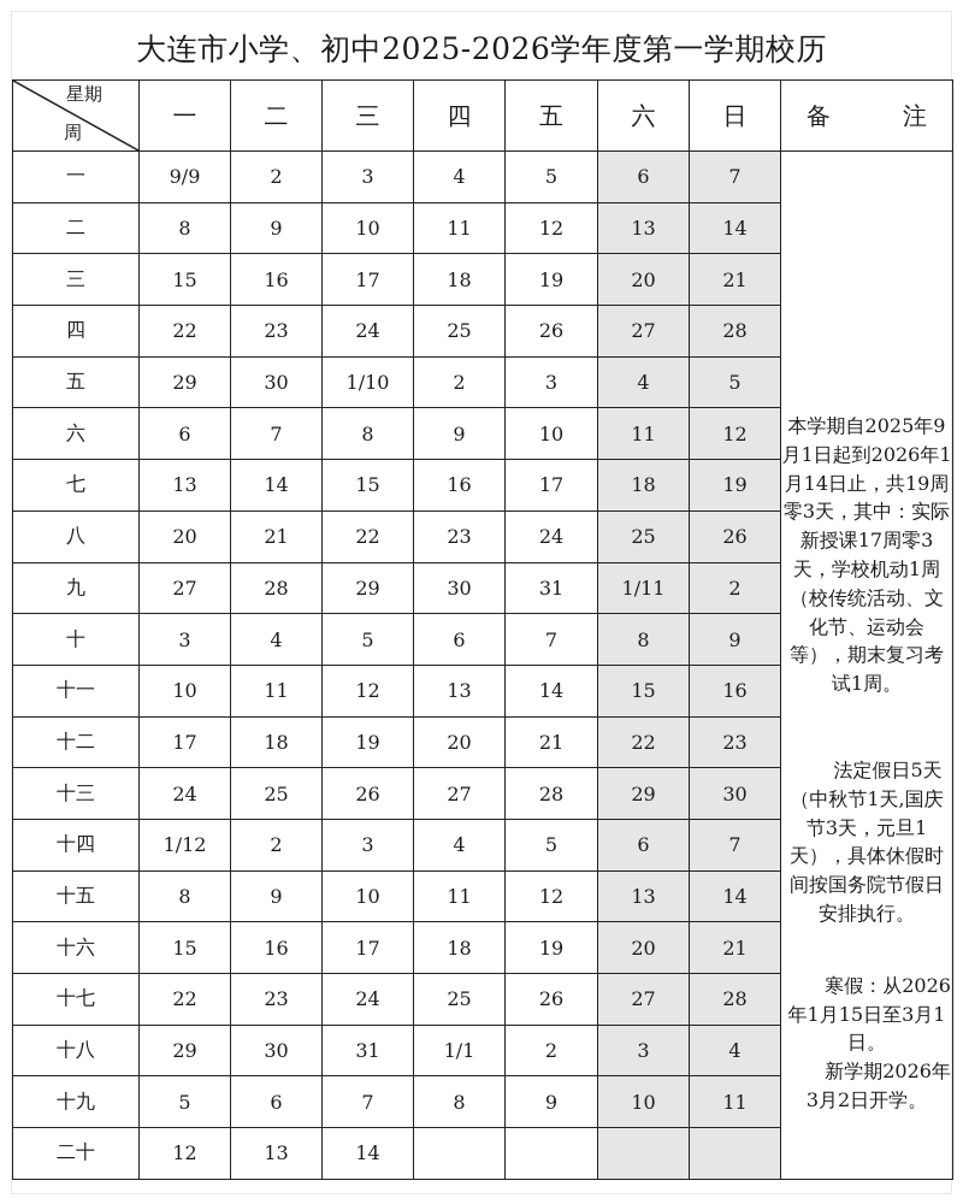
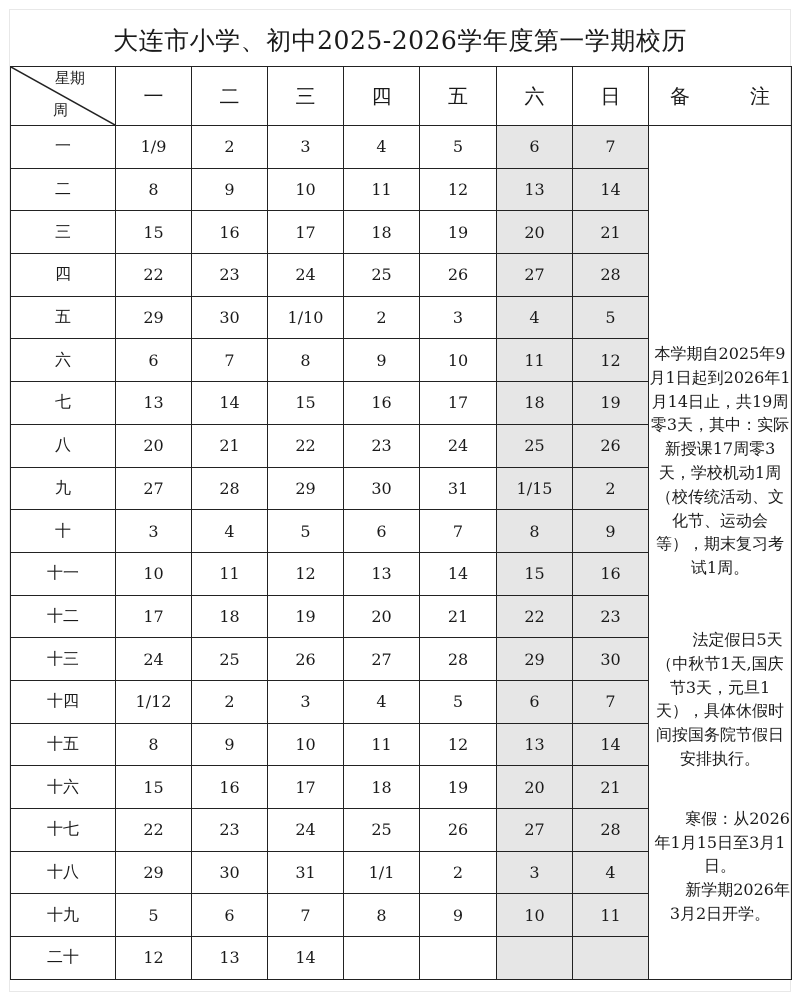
  大连市小学、初中2025-2026学年度第一学期校历
  星期 周	一	二	三	四	五	六	日	备 注
- 一	9/9	2	3	4	5	6	7	本学期自2025年9月1日起到2026年1月14日止，共19周零3天，其中：实际新授课17周零3天，学校机动1周（校传统活动、文化节、运动会等），期末复习考试1周。法定假日5天（中秋节1天,国庆节3天，元旦1天），具体休假时间按国务院节假日安排执行。寒假：从2026年1月15日至3月1日。新学期2026年3月2日开学。
+ 一	1/9	2	3	4	5	6	7	本学期自2025年9月1日起到2026年1月14日止，共19周零3天，其中：实际新授课17周零3天，学校机动1周（校传统活动、文化节、运动会等），期末复习考试1周。法定假日5天（中秋节1天,国庆节3天，元旦1天），具体休假时间按国务院节假日安排执行。寒假：从2026年1月15日至3月1日。新学期2026年3月2日开学。
  二	8	9	10	11	12	13	14
  三	15	16	17	18	19	20	21
  四	22	23	24	25	26	27	28
  五	29	30	1/10	2	3	4	5
  六	6	7	8	9	10	11	12
  七	13	14	15	16	17	18	19
  八	20	21	22	23	24	25	26
- 九	27	28	29	30	31	1/11	2
+ 九	27	28	29	30	31	1/15	2
  十	3	4	5	6	7	8	9
  十一	10	11	12	13	14	15	16
  十二	17	18	19	20	21	22	23
  十三	24	25	26	27	28	29	30
  十四	1/12	2	3	4	5	6	7
  十五	8	9	10	11	12	13	14
  十六	15	16	17	18	19	20	21
  十七	22	23	24	25	26	27	28
  十八	29	30	31	1/1	2	3	4
  十九	5	6	7	8	9	10	11
  二十	12	13	14
